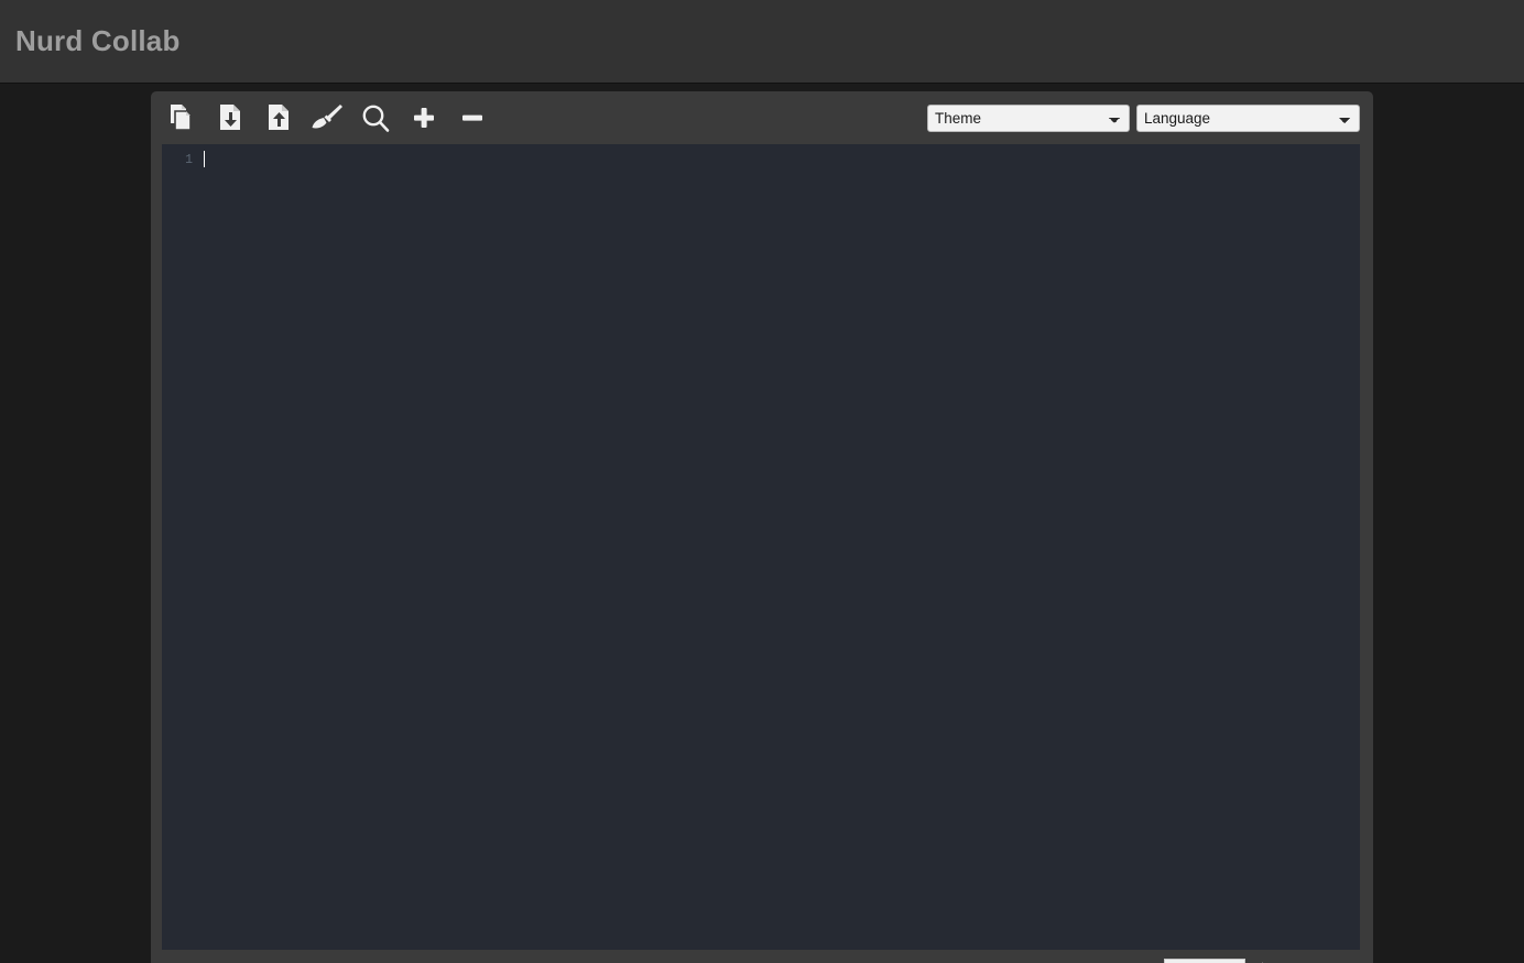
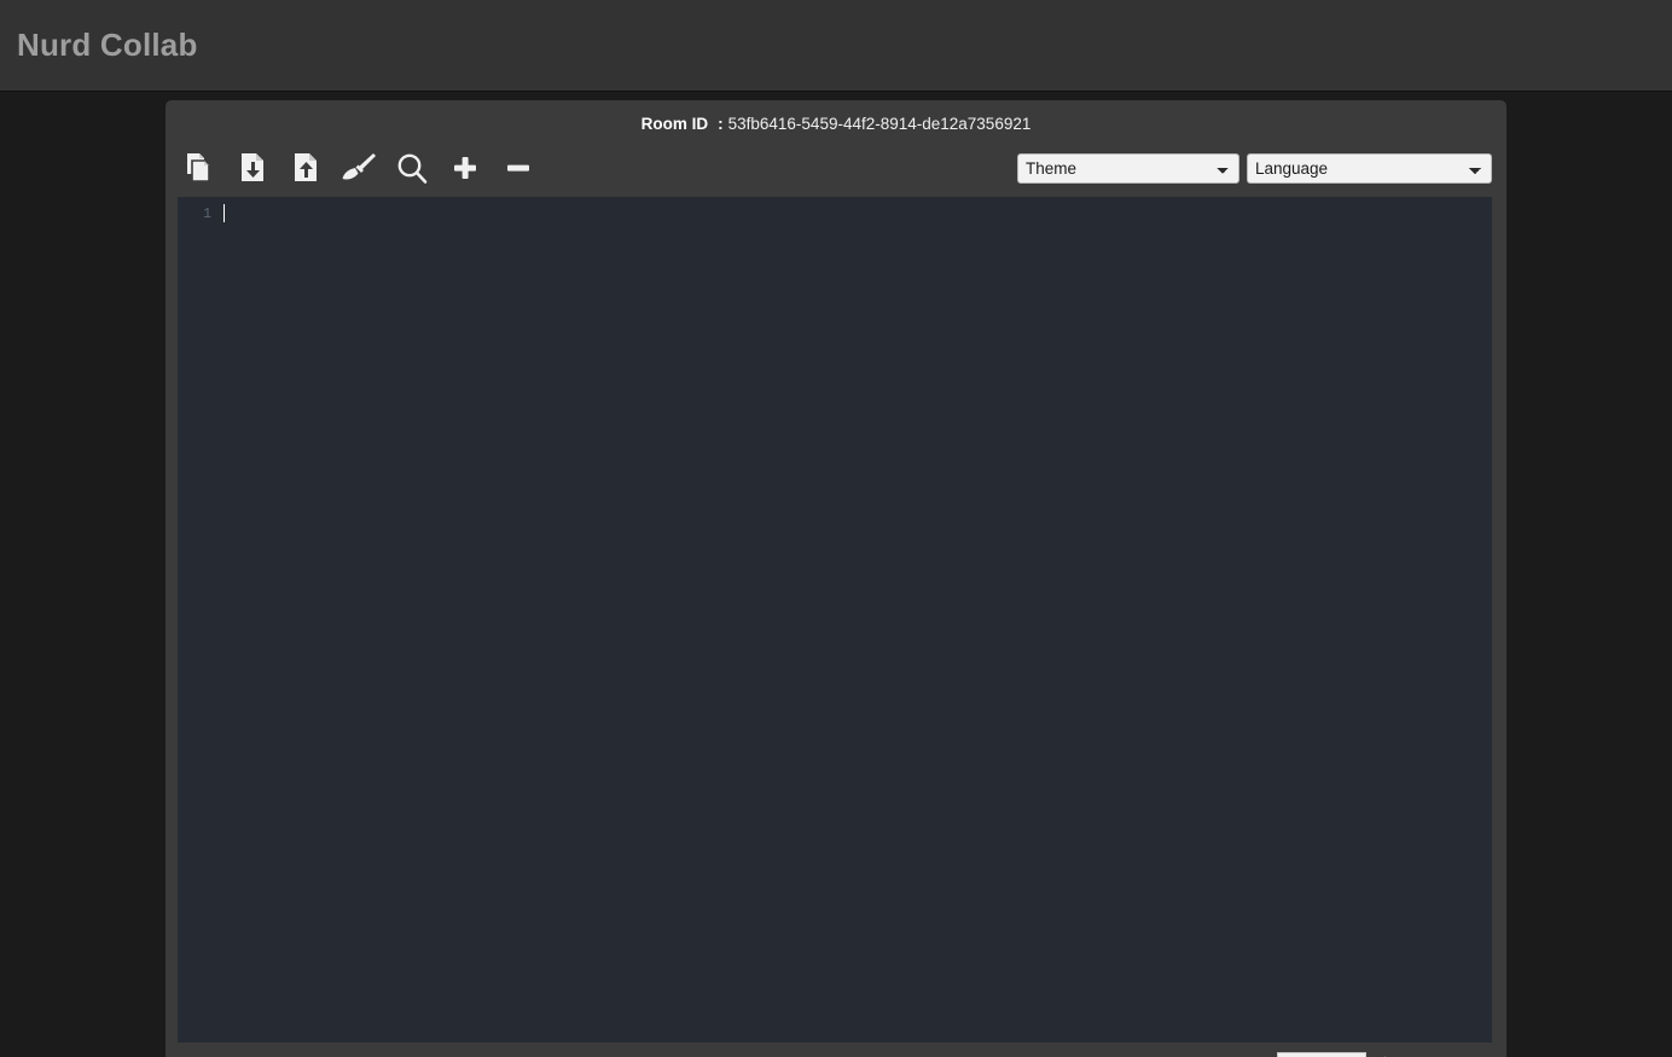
  Nurd Collab
+ Room ID
+ :
+ 53fb6416-5459-44f2-8914-de12a7356921
  Theme
  Language
  1
